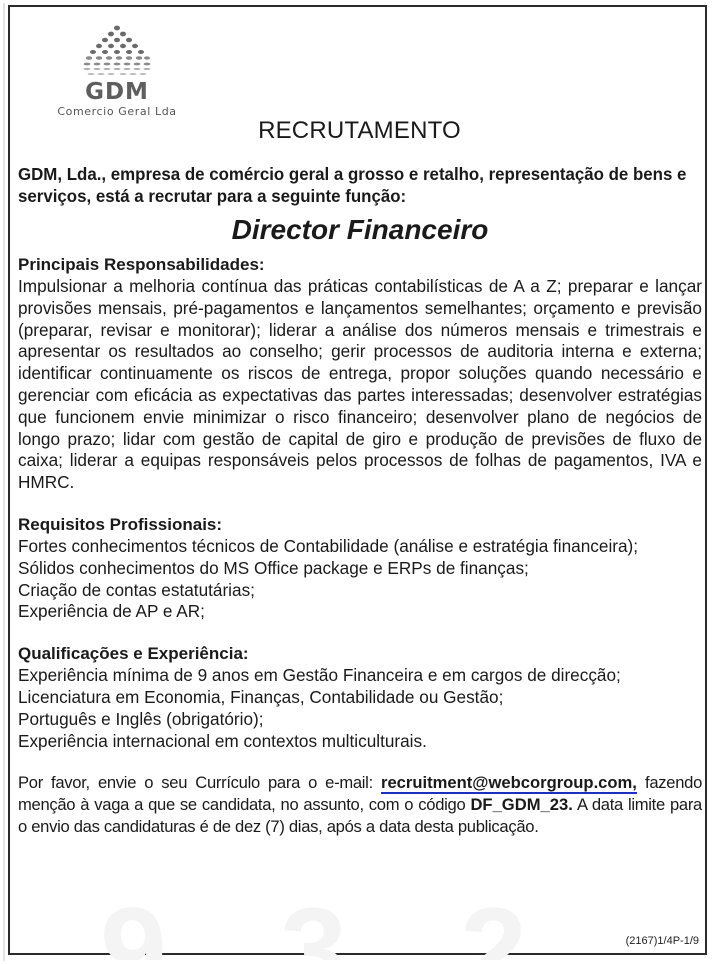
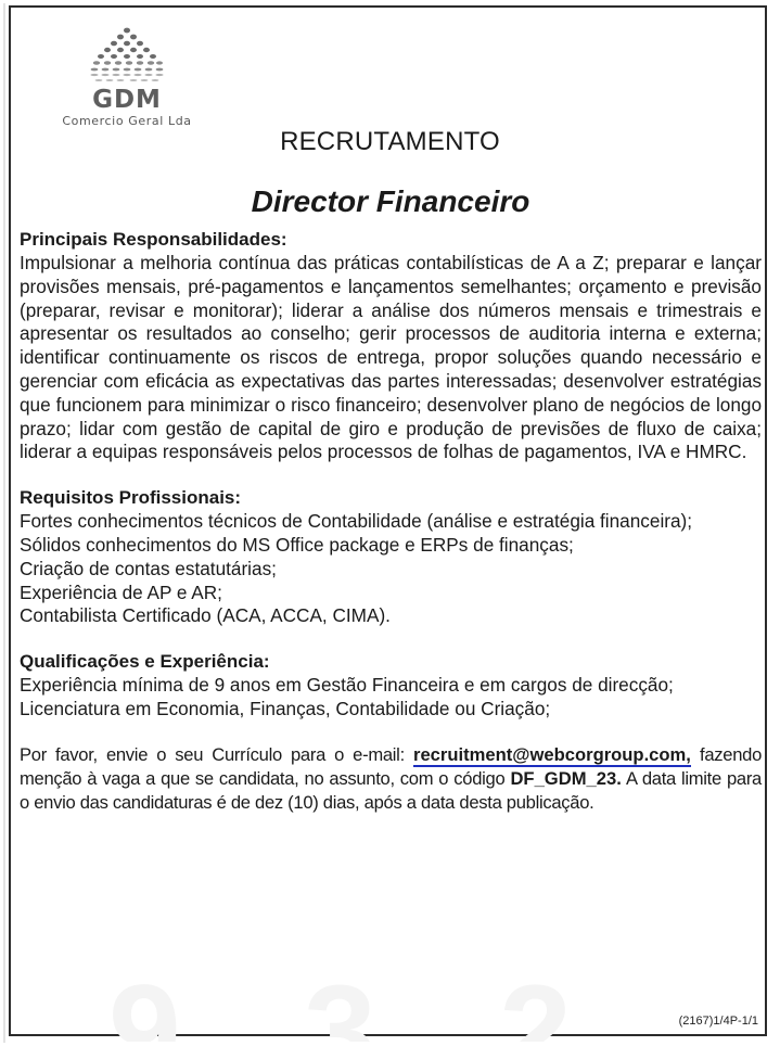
  9 3 2
  GDM
  Comercio Geral Lda
  RECRUTAMENTO
- GDM, Lda., empresa de comércio geral a grosso e retalho, representação de bens e serviços, está a recrutar para a seguinte função:
  Director Financeiro
  Principais Responsabilidades:
- Impulsionar a melhoria contínua das práticas contabilísticas de A a Z; preparar e lançar provisões mensais, pré-pagamentos e lançamentos semelhantes; orçamento e previsão (preparar, revisar e monitorar); liderar a análise dos números mensais e trimestrais e apresentar os resultados ao conselho; gerir processos de auditoria interna e externa; identificar continuamente os riscos de entrega, propor soluções quando necessário e gerenciar com eficácia as expectativas das partes interessadas; desenvolver estratégias que funcionem envie minimizar o risco financeiro; desenvolver plano de negócios de longo prazo; lidar com gestão de capital de giro e produção de previsões de fluxo de caixa; liderar a equipas responsáveis pelos processos de folhas de pagamentos, IVA e HMRC.
+ Impulsionar a melhoria contínua das práticas contabilísticas de A a Z; preparar e lançar provisões mensais, pré-pagamentos e lançamentos semelhantes; orçamento e previsão (preparar, revisar e monitorar); liderar a análise dos números mensais e trimestrais e apresentar os resultados ao conselho; gerir processos de auditoria interna e externa; identificar continuamente os riscos de entrega, propor soluções quando necessário e gerenciar com eficácia as expectativas das partes interessadas; desenvolver estratégias que funcionem para minimizar o risco financeiro; desenvolver plano de negócios de longo prazo; lidar com gestão de capital de giro e produção de previsões de fluxo de caixa; liderar a equipas responsáveis pelos processos de folhas de pagamentos, IVA e HMRC.
  Requisitos Profissionais:
  Fortes conhecimentos técnicos de Contabilidade (análise e estratégia financeira);
  Sólidos conhecimentos do MS Office package e ERPs de finanças;
  Criação de contas estatutárias;
  Experiência de AP e AR;
+ Contabilista Certificado (ACA, ACCA, CIMA).
  Qualificações e Experiência:
  Experiência mínima de 9 anos em Gestão Financeira e em cargos de direcção;
- Licenciatura em Economia, Finanças, Contabilidade ou Gestão;
+ Licenciatura em Economia, Finanças, Contabilidade ou Criação;
- Português e Inglês (obrigatório);
- Experiência internacional em contextos multiculturais.
- Por favor, envie o seu Currículo para o e-mail: recruitment@webcorgroup.com, fazendo menção à vaga a que se candidata, no assunto, com o código DF_GDM_23. A data limite para o envio das candidaturas é de dez (7) dias, após a data desta publicação.
+ Por favor, envie o seu Currículo para o e-mail: recruitment@webcorgroup.com, fazendo menção à vaga a que se candidata, no assunto, com o código DF_GDM_23. A data limite para o envio das candidaturas é de dez (10) dias, após a data desta publicação.
- (2167)1/4P-1/9
+ (2167)1/4P-1/1
